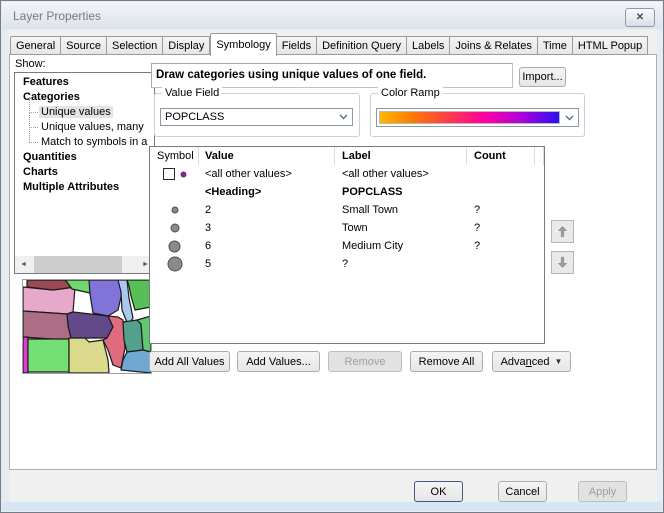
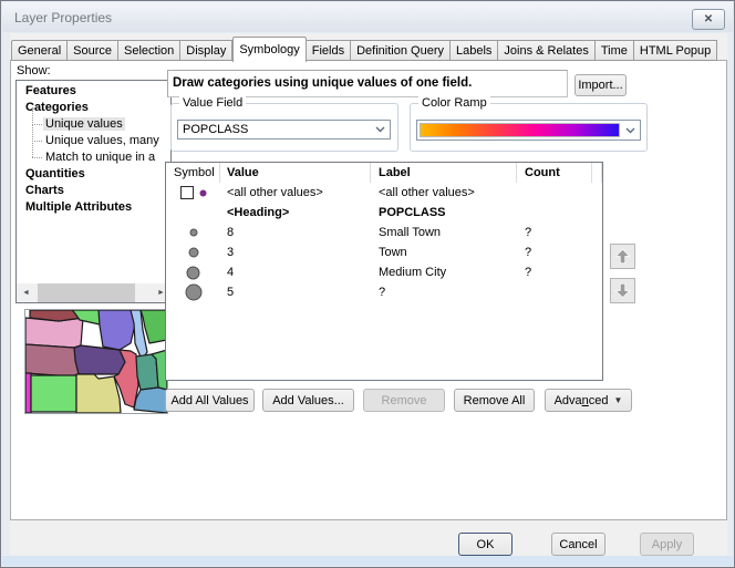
  Layer Properties
  ✕
  General
  Source
  Selection
  Display
  Symbology
  Fields
  Definition Query
  Labels
  Joins & Relates
  Time
  HTML Popup
  Show:
  Features
  Categories
  Unique values
  Unique values, many
- Match to symbols in a
+ Match to unique in a
  Quantities
  Charts
  Multiple Attributes
  Draw categories using unique values of one field.
  Import...
  Value Field
  POPCLASS
  Color Ramp
  Symbol
  Value
  Label
  Count
  <all other values>
  <all other values>
  <Heading>
  POPCLASS
- 2
+ 8
  Small Town
  ?
  3
  Town
  ?
- 6
+ 4
  Medium City
  ?
  5
  ?
  Add All Values
  Add Values...
  Remove
  Remove All
  Adva
  n
  ced
  ▼
  OK
  Cancel
  Apply
